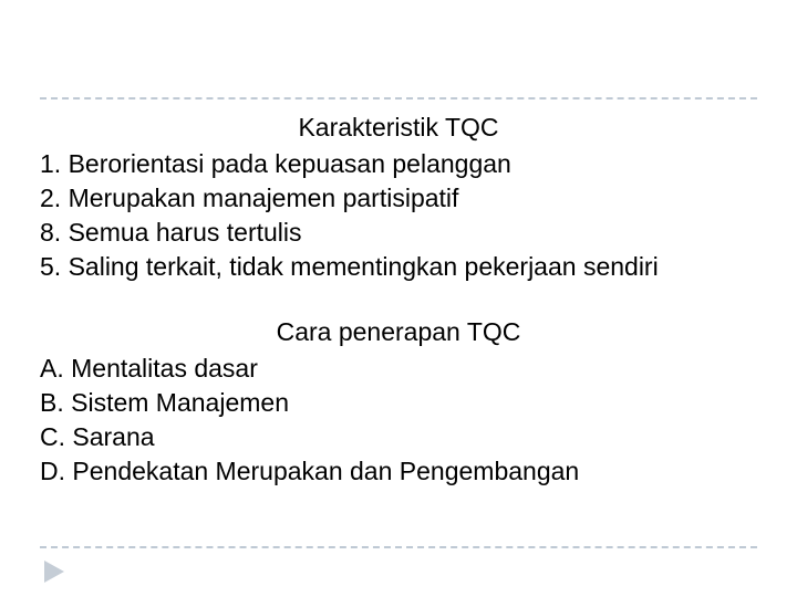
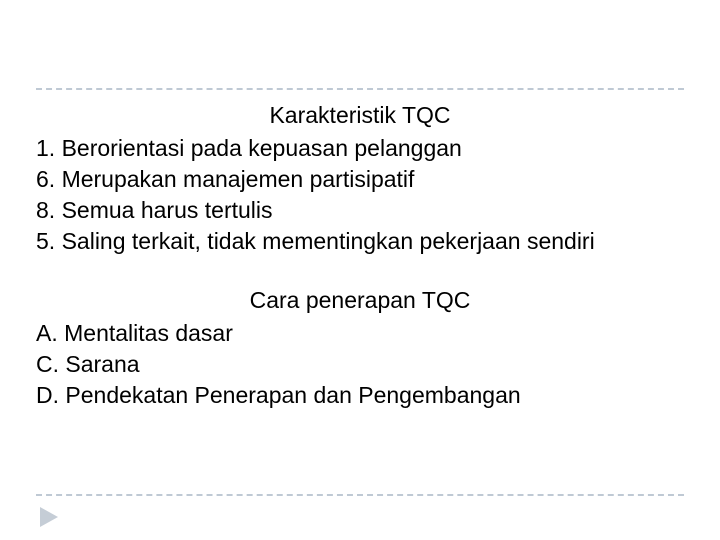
  Karakteristik TQC
  1. Berorientasi pada kepuasan pelanggan
- 2. Merupakan manajemen partisipatif
+ 6. Merupakan manajemen partisipatif
  8. Semua harus tertulis
  5. Saling terkait, tidak mementingkan pekerjaan sendiri
  Cara penerapan TQC
  A. Mentalitas dasar
- B. Sistem Manajemen
  C. Sarana
- D. Pendekatan Merupakan dan Pengembangan
+ D. Pendekatan Penerapan dan Pengembangan
